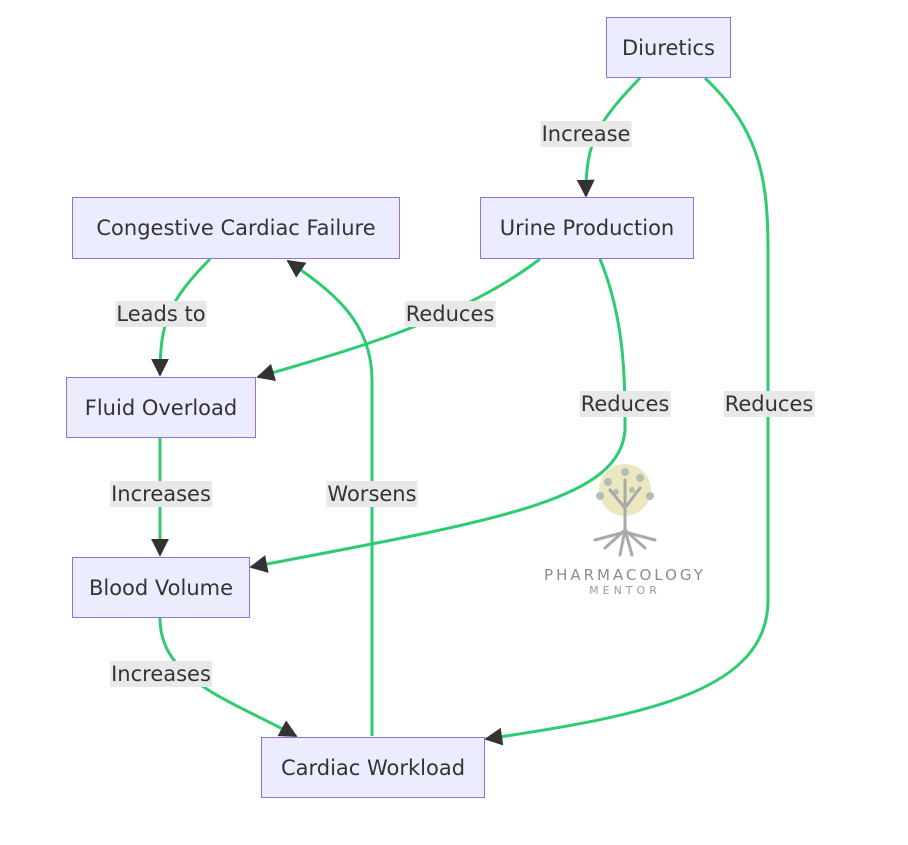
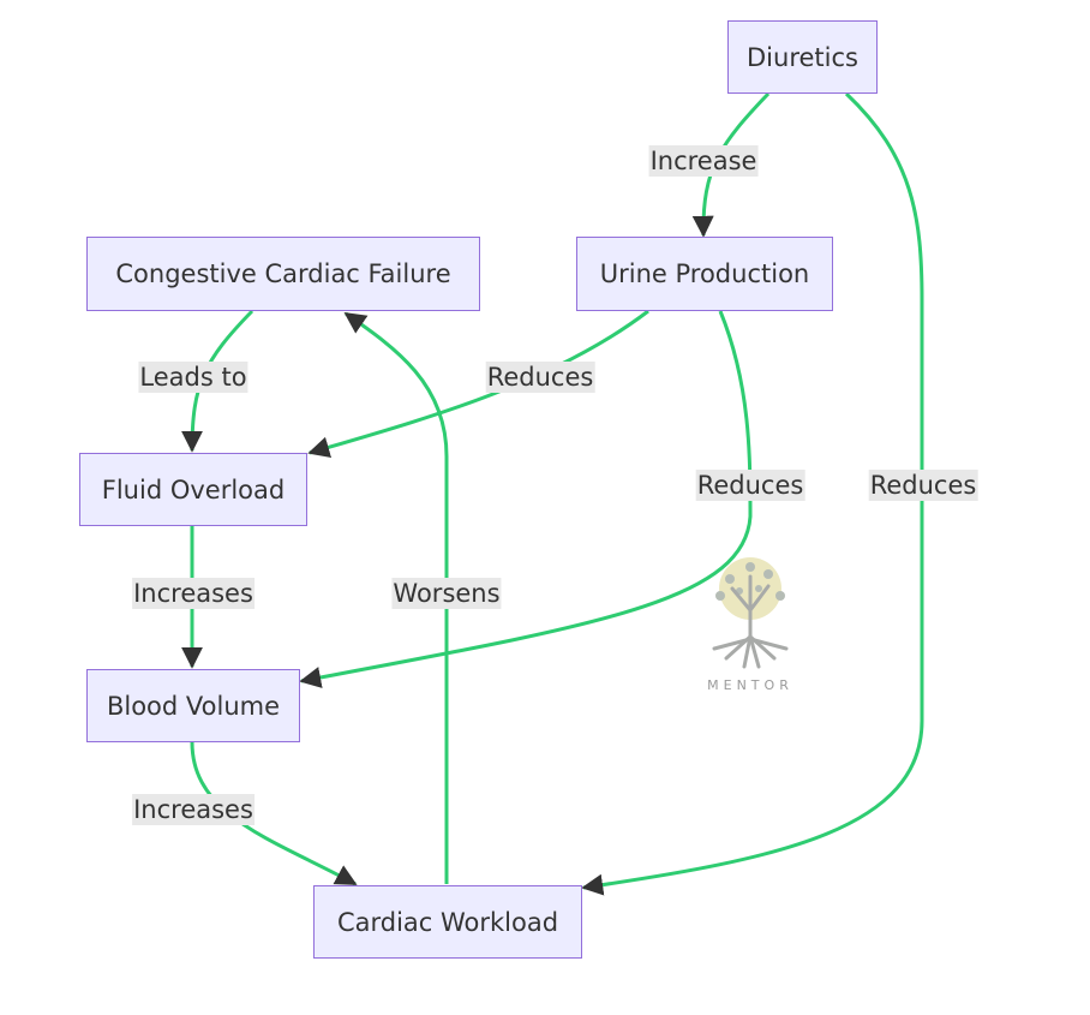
  Diuretics
  Congestive Cardiac Failure
  Urine Production
  Fluid Overload
  Blood Volume
  Cardiac Workload
  Increase
  Leads to
  Reduces
  Reduces
  Reduces
  Increases
  Worsens
  Increases
- PHARMACOLOGY
  MENTOR
